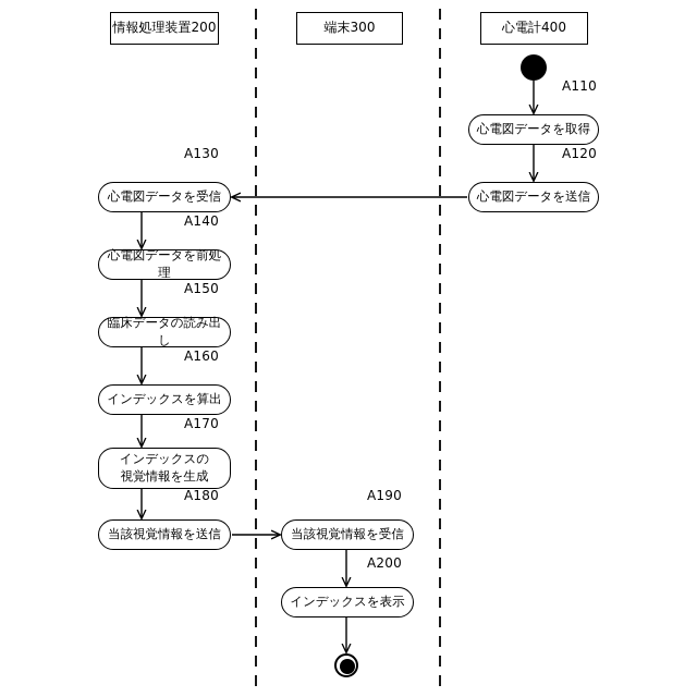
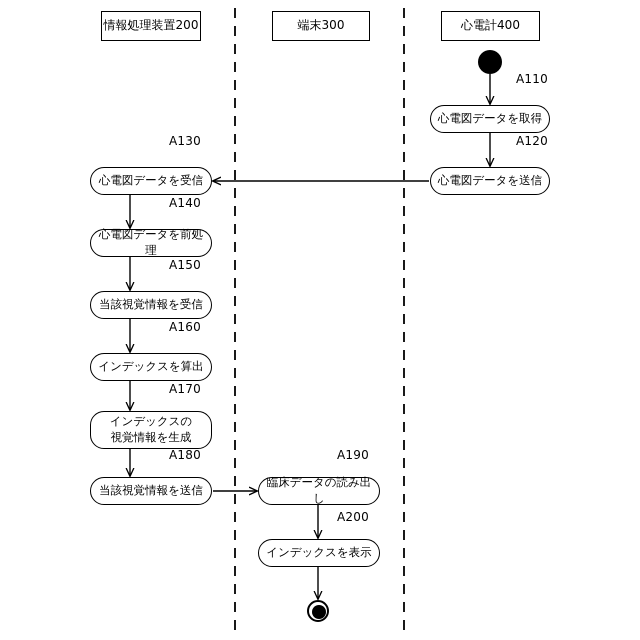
  情報処理装置200
  端末300
  心電計400
  心電図データを取得
  A110
  心電図データを送信
  A120
  心電図データを受信
  A130
  心電図データを前処理
  A140
- 臨床データの読み出し
+ 当該視覚情報を受信
  A150
  インデックスを算出
  A160
  インデックスの
  視覚情報を生成
  A170
  当該視覚情報を送信
  A180
- 当該視覚情報を受信
+ 臨床データの読み出し
  A190
  インデックスを表示
  A200
